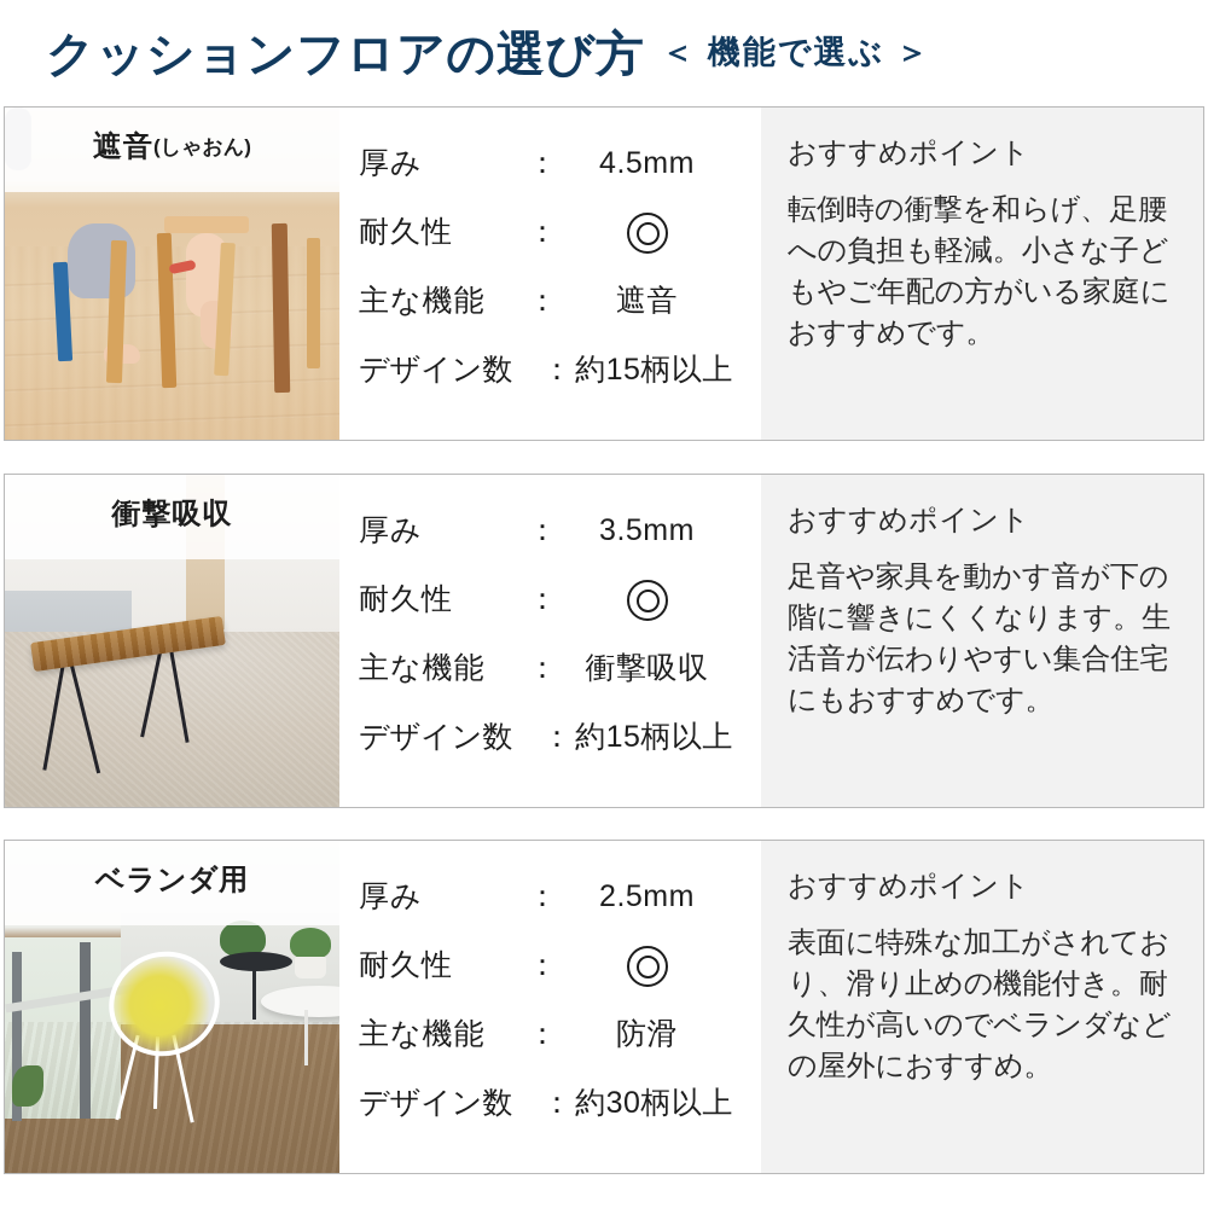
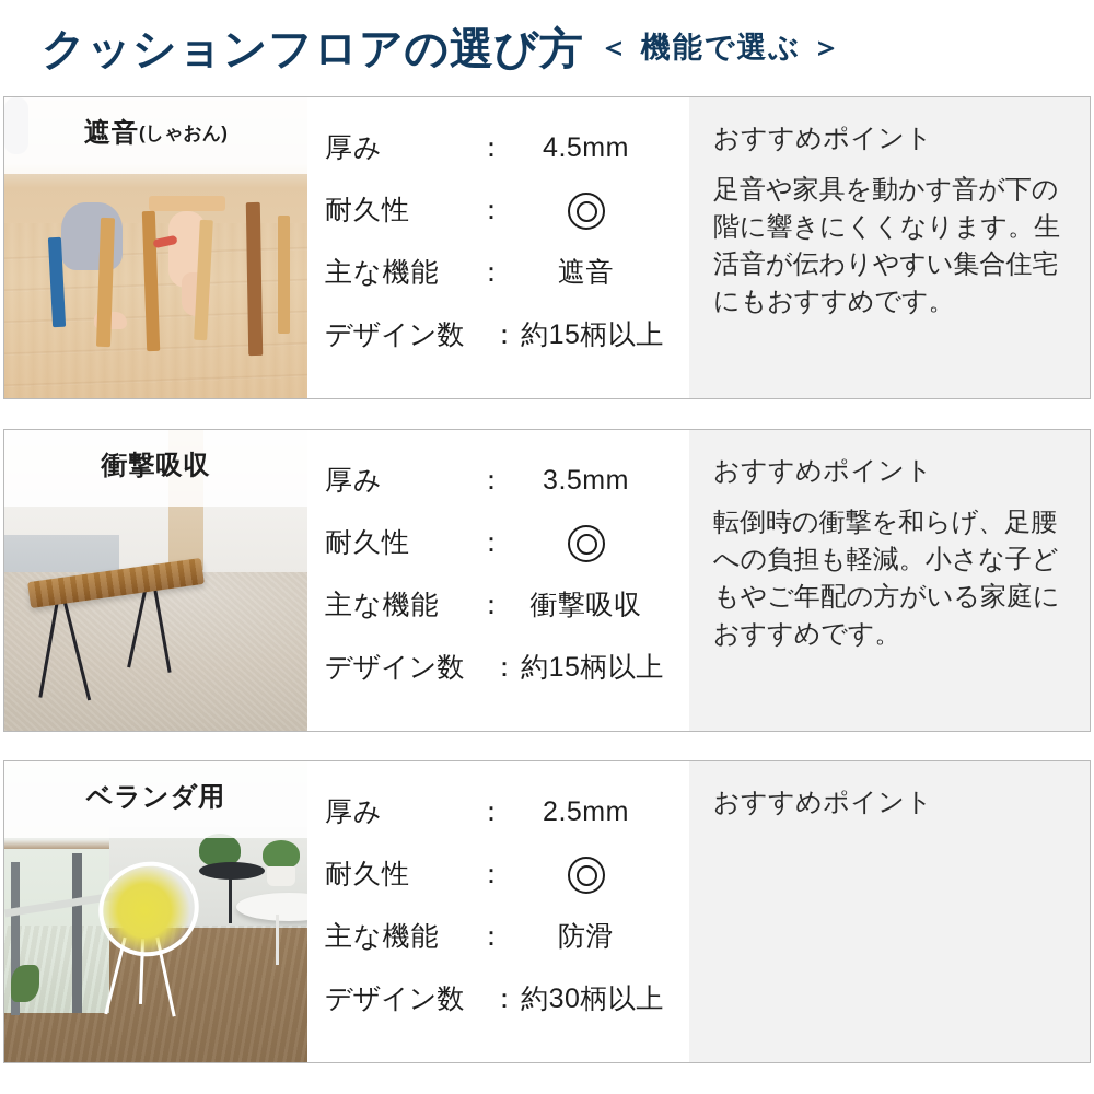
  クッションフロアの選び方
  ＜ 機能で選ぶ ＞
  遮音
  (しゃおん)
  厚み
  ：
  4.5mm
  耐久性
  ：
  主な機能
  ：
  遮音
  デザイン数
  ：
  約15柄以上
  おすすめポイント
- 転倒時の衝撃を和らげ、足腰への負担も軽減。小さな子どもやご年配の方がいる家庭におすすめです。
+ 足音や家具を動かす音が下の階に響きにくくなります。生活音が伝わりやすい集合住宅にもおすすめです。
  衝撃吸収
  厚み
  ：
  3.5mm
  耐久性
  ：
  主な機能
  ：
  衝撃吸収
  デザイン数
  ：
  約15柄以上
  おすすめポイント
- 足音や家具を動かす音が下の階に響きにくくなります。生活音が伝わりやすい集合住宅にもおすすめです。
+ 転倒時の衝撃を和らげ、足腰への負担も軽減。小さな子どもやご年配の方がいる家庭におすすめです。
  ベランダ用
  厚み
  ：
  2.5mm
  耐久性
  ：
  主な機能
  ：
  防滑
  デザイン数
  ：
  約30柄以上
  おすすめポイント
- 表面に特殊な加工がされており、滑り止めの機能付き。耐久性が高いのでベランダなどの屋外におすすめ。
